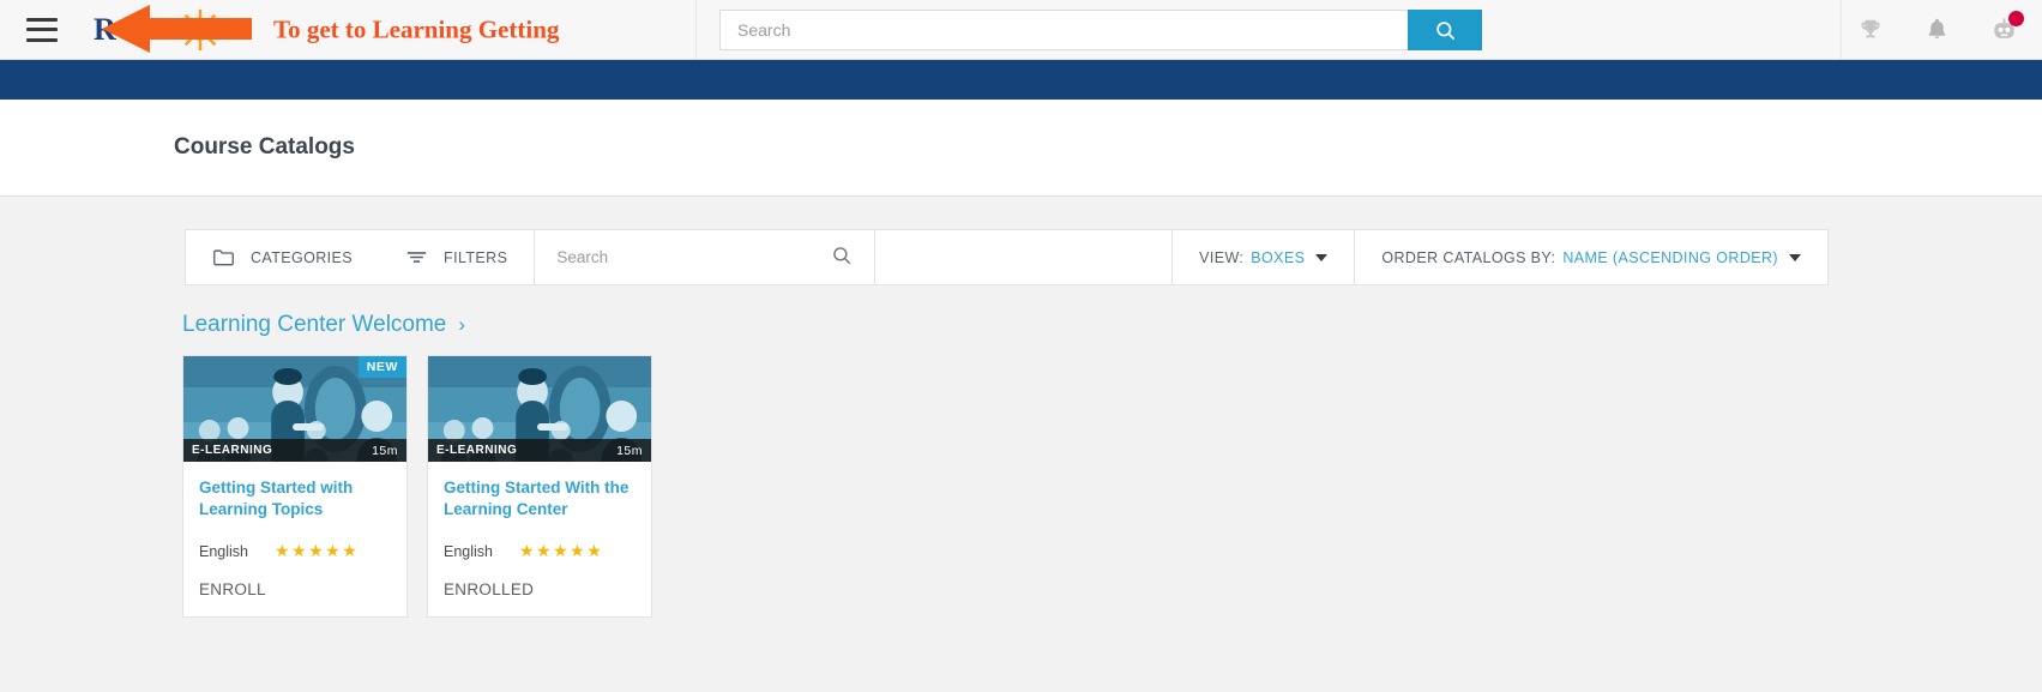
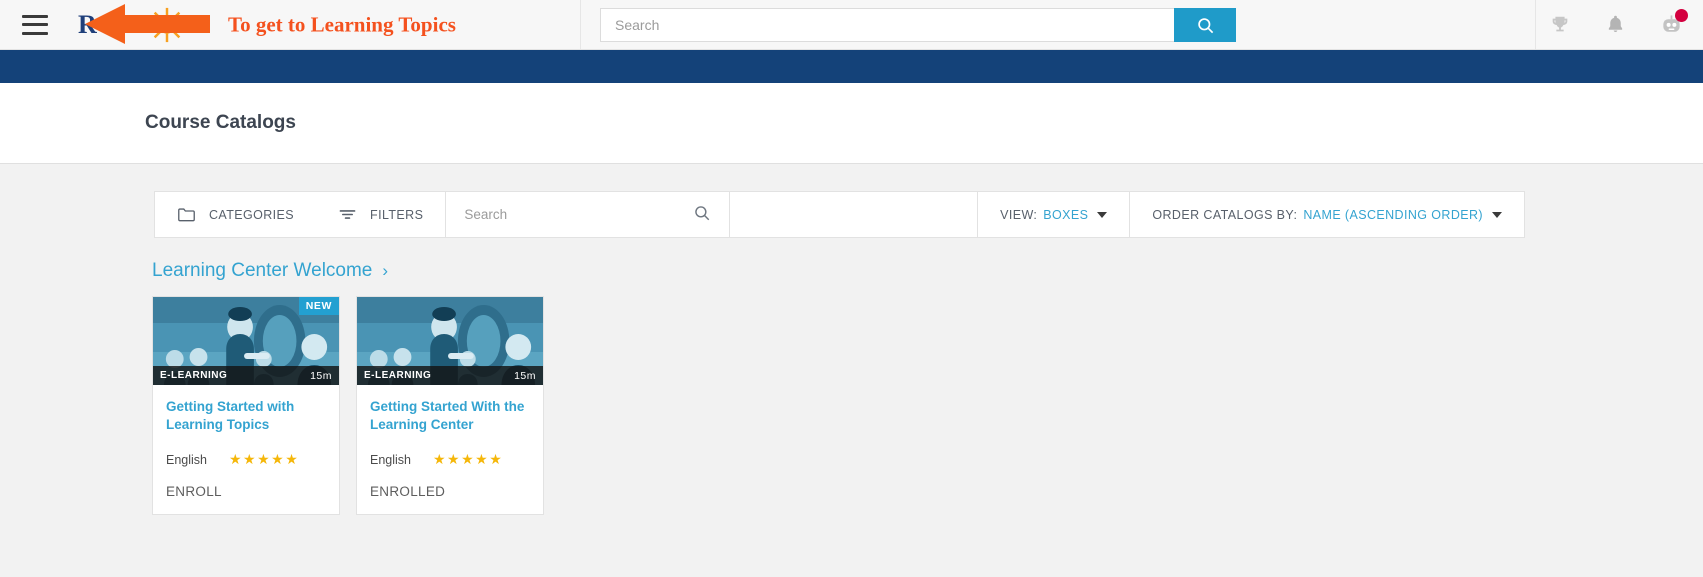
- To get to Learning Getting
+ To get to Learning Topics
  Search
  Course Catalogs
  CATEGORIES
  FILTERS
  Search
  VIEW:
  BOXES
  ORDER CATALOGS BY:
  NAME (ASCENDING ORDER)
  Learning Center Welcome
  ›
  NEW
  E-LEARNING
  15m
  Getting Started with Learning Topics
  English
  ★★★★★
  ENROLL
  E-LEARNING
  15m
  Getting Started With the Learning Center
  English
  ★★★★★
  ENROLLED
